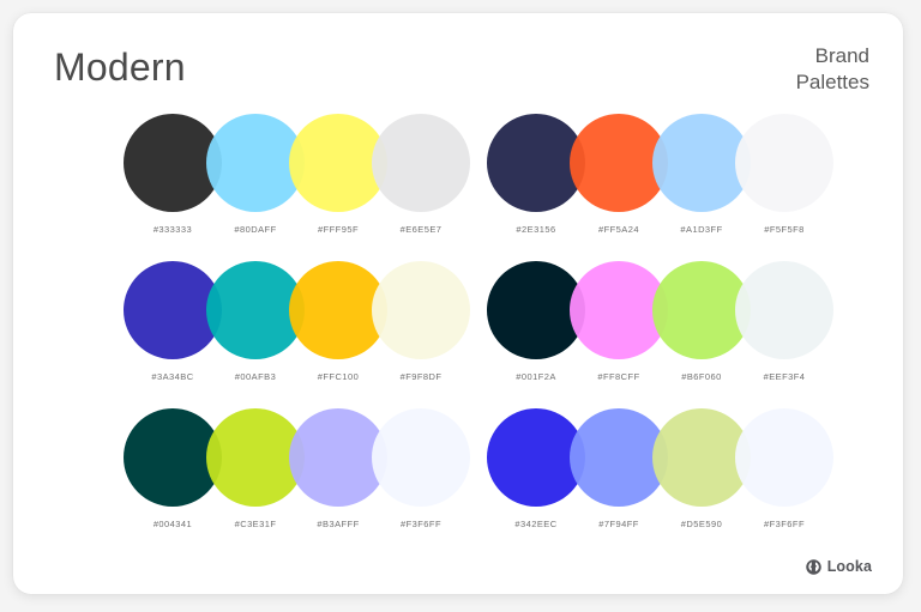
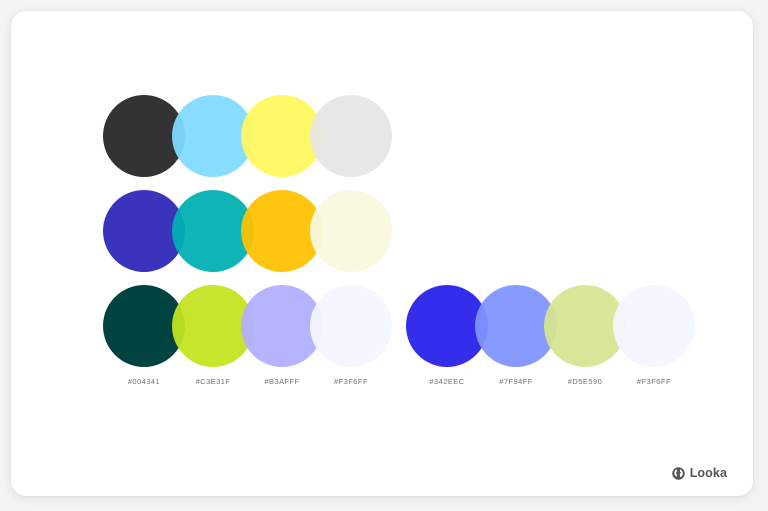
- Modern
- Brand
- Palettes
- #333333
- #80DAFF
- #FFF95F
- #E6E5E7
- #2E3156
- #FF5A24
- #A1D3FF
- #F5F5F8
- #3A34BC
- #00AFB3
- #FFC100
- #F9F8DF
- #001F2A
- #FF8CFF
- #B6F060
- #EEF3F4
  #004341
  #C3E31F
  #B3AFFF
  #F3F6FF
  #342EEC
  #7F94FF
  #D5E590
  #F3F6FF
  Looka
